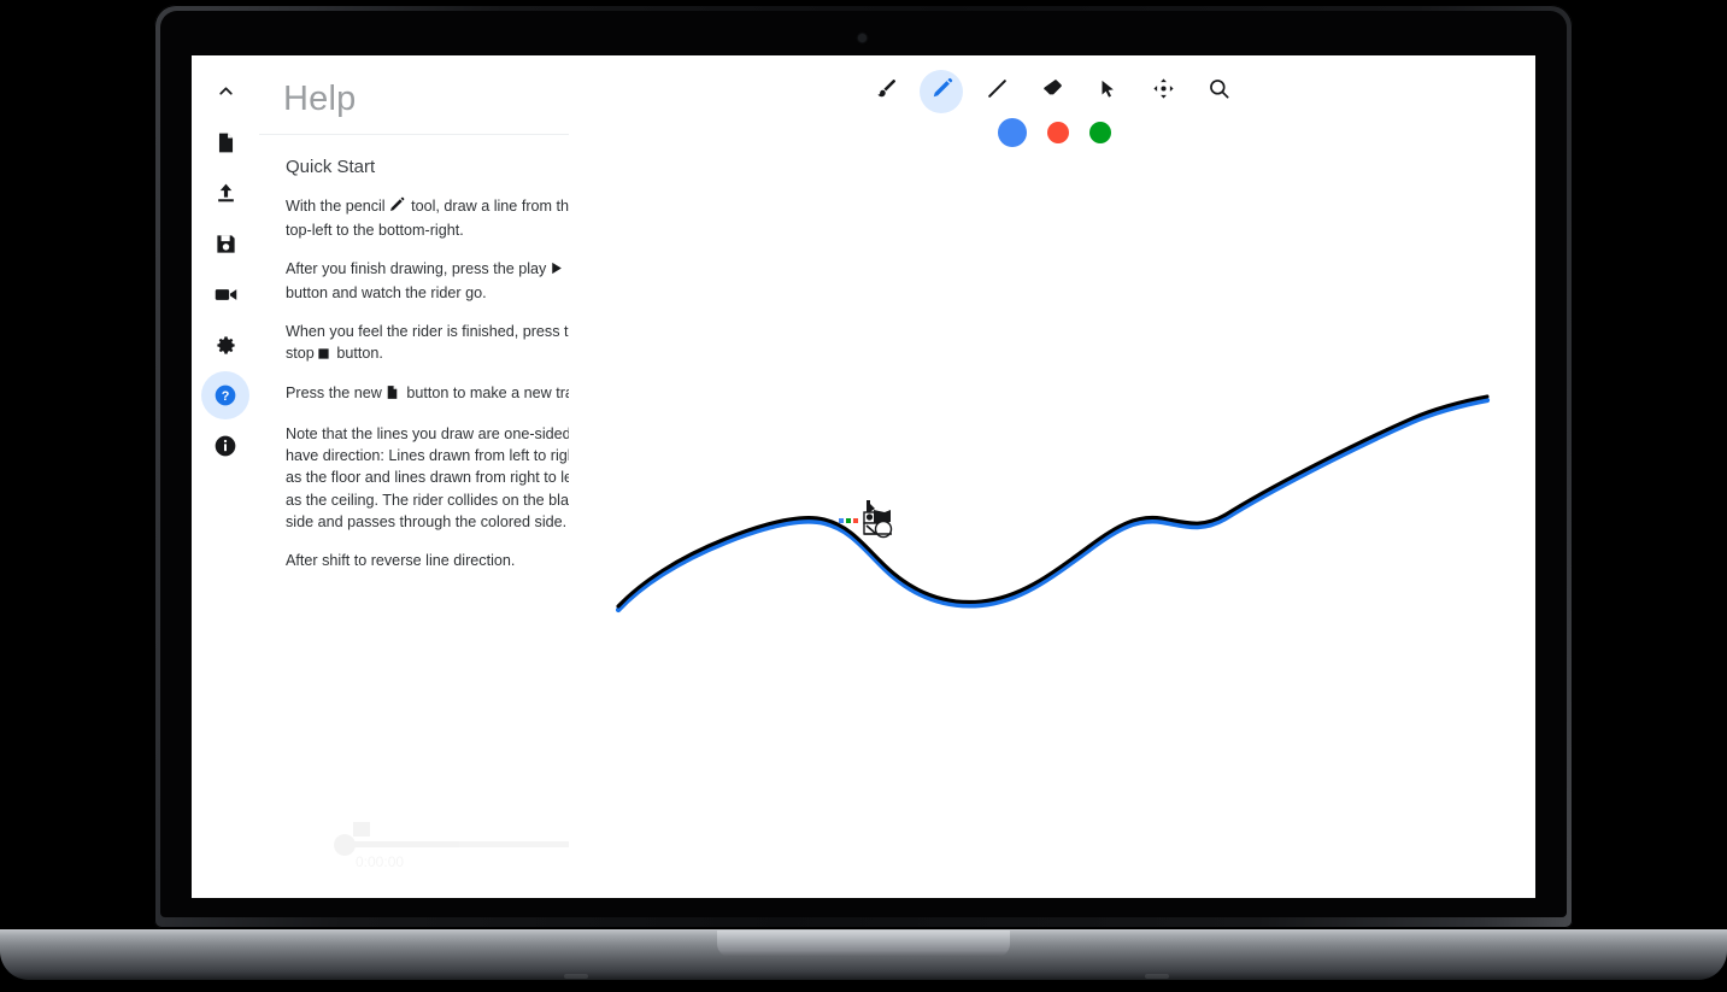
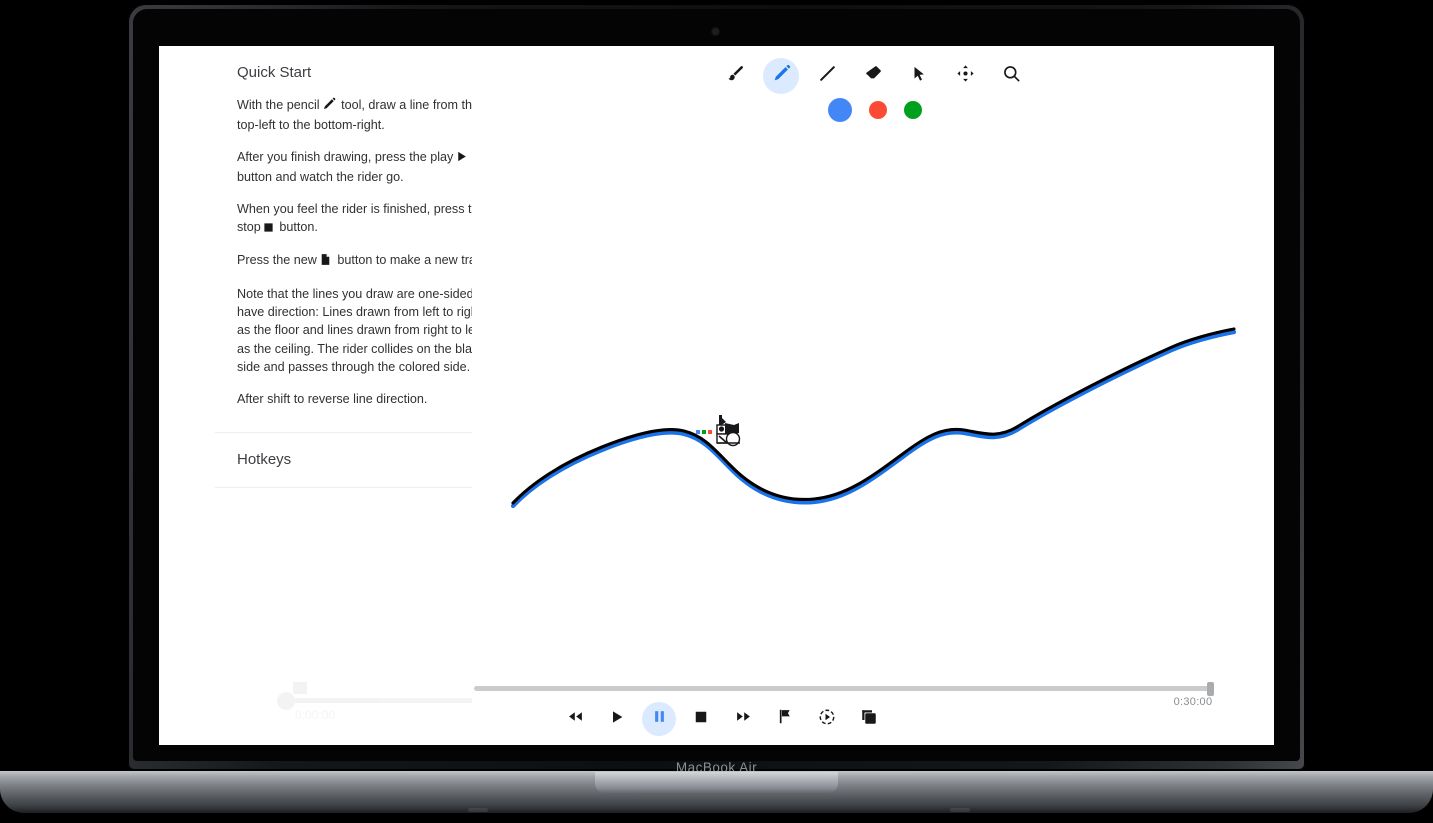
- ?
- Help
  Quick Start
  With the pencil tool, draw a line from th top-left to the bottom-right.
  After you finish drawing, press the play button and watch the rider go.
  When you feel the rider is finished, press t stop button.
  Press the new button to make a new tr
  Note that the lines you draw are one-sided have direction: Lines drawn from left to rig as the floor and lines drawn from right to l as the ceiling. The rider collides on the bla side and passes through the colored side.
  After shift to reverse line direction.
+ Hotkeys
+ 0:30:00
+ MacBook Air
